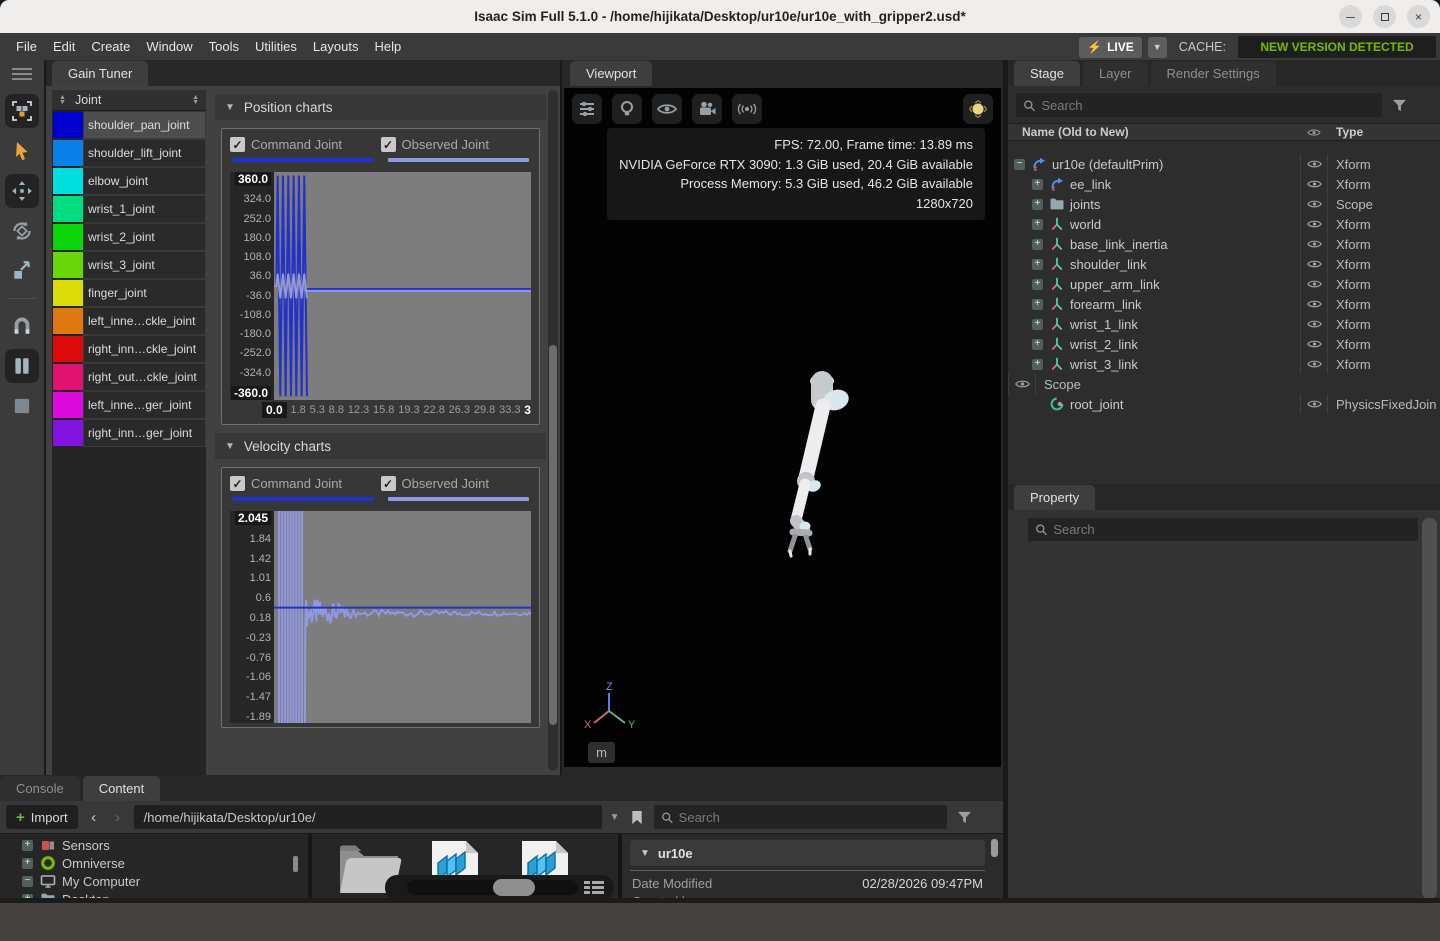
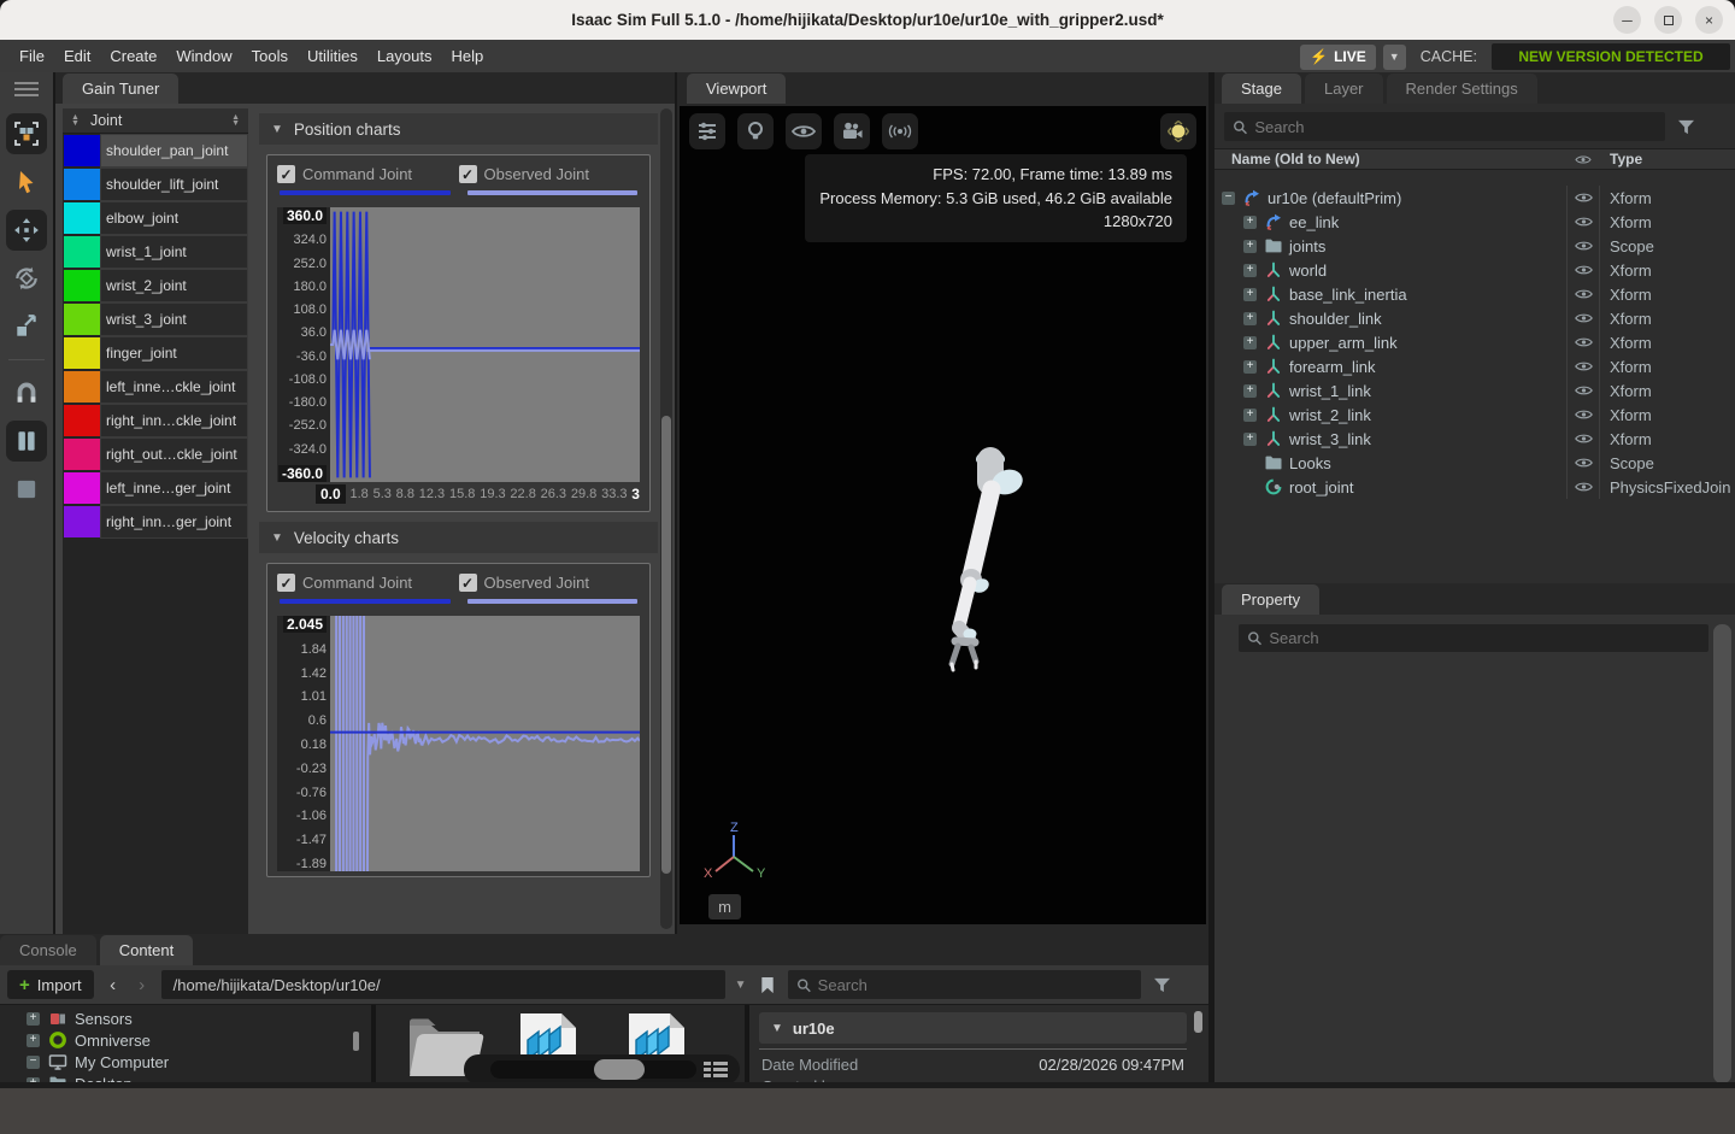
  Isaac Sim Full 5.1.0 - /home/hijikata/Desktop/ur10e/ur10e_with_gripper2.usd*
  ─
  ×
  File
  Edit
  Create
  Window
  Tools
  Utilities
  Layouts
  Help
  ⚡
  LIVE
  ▼
  CACHE:
  NEW VERSION DETECTED
  Gain Tuner
  Joint
  shoulder_pan_joint
  shoulder_lift_joint
  elbow_joint
  wrist_1_joint
  wrist_2_joint
  wrist_3_joint
  finger_joint
  left_inne…ckle_joint
  right_inn…ckle_joint
  right_out…ckle_joint
  left_inne…ger_joint
  right_inn…ger_joint
  ▼
  Position charts
  ✓
  Command Joint
  ✓
  Observed Joint
  360.0
  324.0
  252.0
  180.0
  108.0
  36.0
  -36.0
  -108.0
  -180.0
  -252.0
  -324.0
  -360.0
  0.0
  1.8
  5.3
  8.8
  12.3
  15.8
  19.3
  22.8
  26.3
  29.8
  33.3
  3
  ▼
  Velocity charts
  ✓
  Command Joint
  ✓
  Observed Joint
  2.045
  1.84
  1.42
  1.01
  0.6
  0.18
  -0.23
  -0.76
  -1.06
  -1.47
  -1.89
  Viewport
  FPS: 72.00, Frame time: 13.89 ms
- NVIDIA GeForce RTX 3090: 1.3 GiB used, 20.4 GiB available
  Process Memory: 5.3 GiB used, 46.2 GiB available
  1280x720
  Z
  X
  Y
  m
  Stage
  Layer
  Render Settings
  Search
  Name (Old to New)
  Type
  −
  ur10e (defaultPrim)
  Xform
  +
  ee_link
  Xform
  +
  joints
  Scope
  +
  world
  Xform
  +
  base_link_inertia
  Xform
  +
  shoulder_link
  Xform
  +
  upper_arm_link
  Xform
  +
  forearm_link
  Xform
  +
  wrist_1_link
  Xform
  +
  wrist_2_link
  Xform
  +
  wrist_3_link
  Xform
+ Looks
  Scope
  root_joint
  PhysicsFixedJoin
  Property
  Search
  Console
  Content
  +
  Import
  ‹
  ›
  /home/hijikata/Desktop/ur10e/
  ▼
  Search
  +
  Sensors
  +
  Omniverse
  −
  My Computer
  ▼
  ur10e
  Date Modified
  02/28/2026 09:47PM
